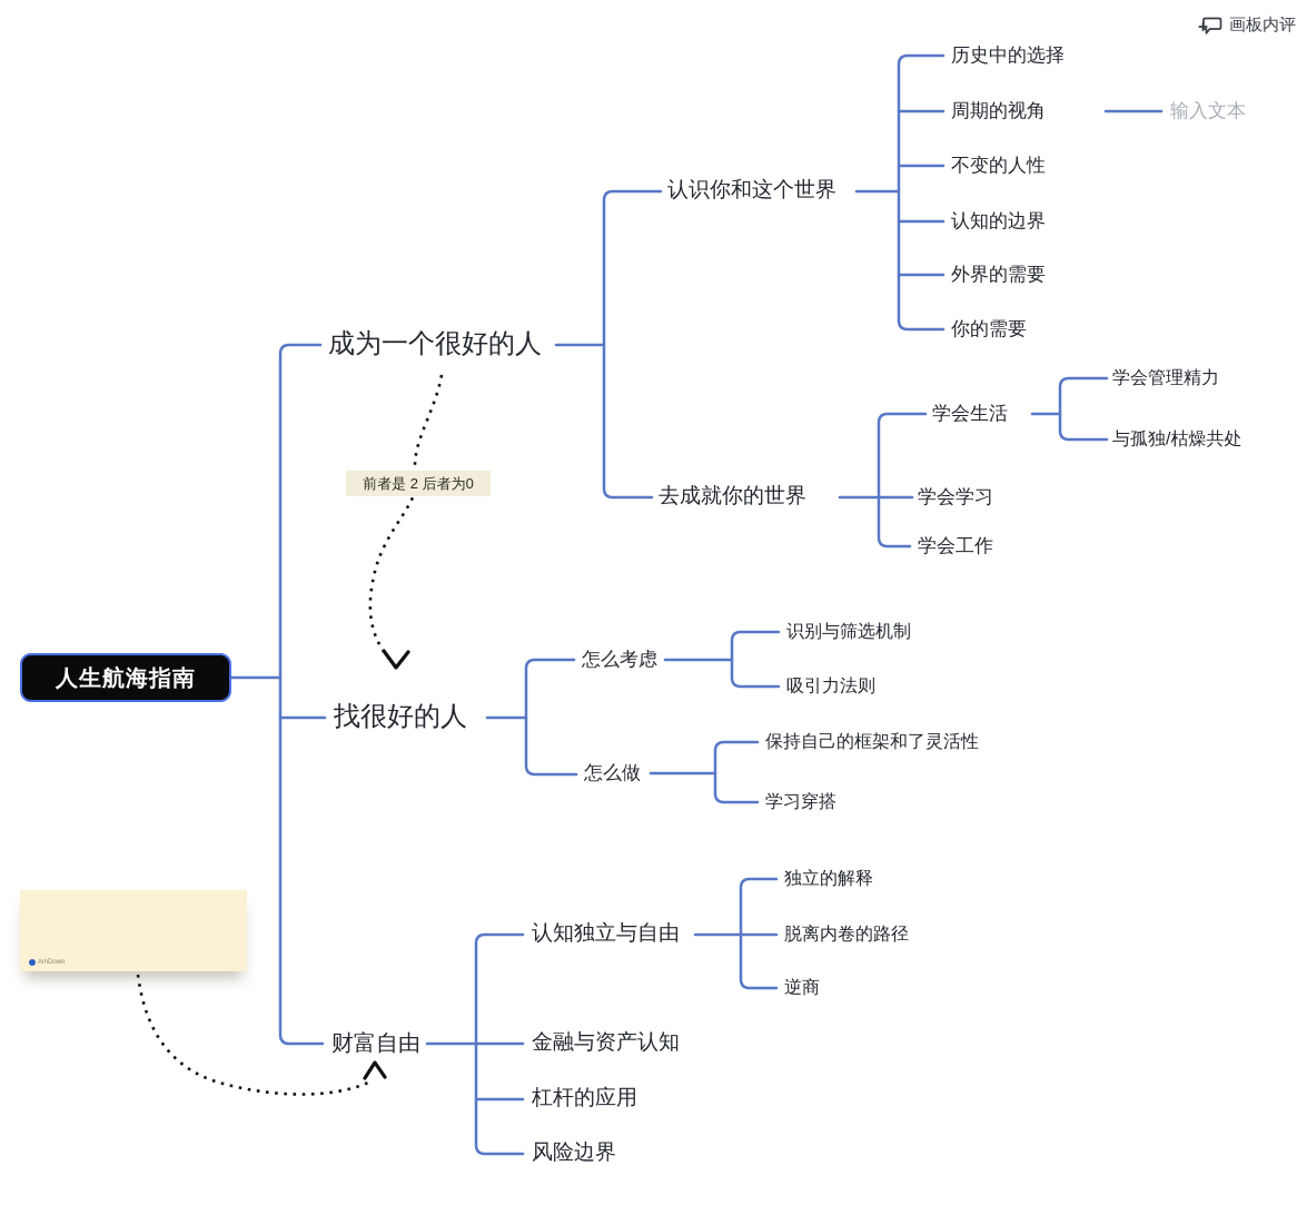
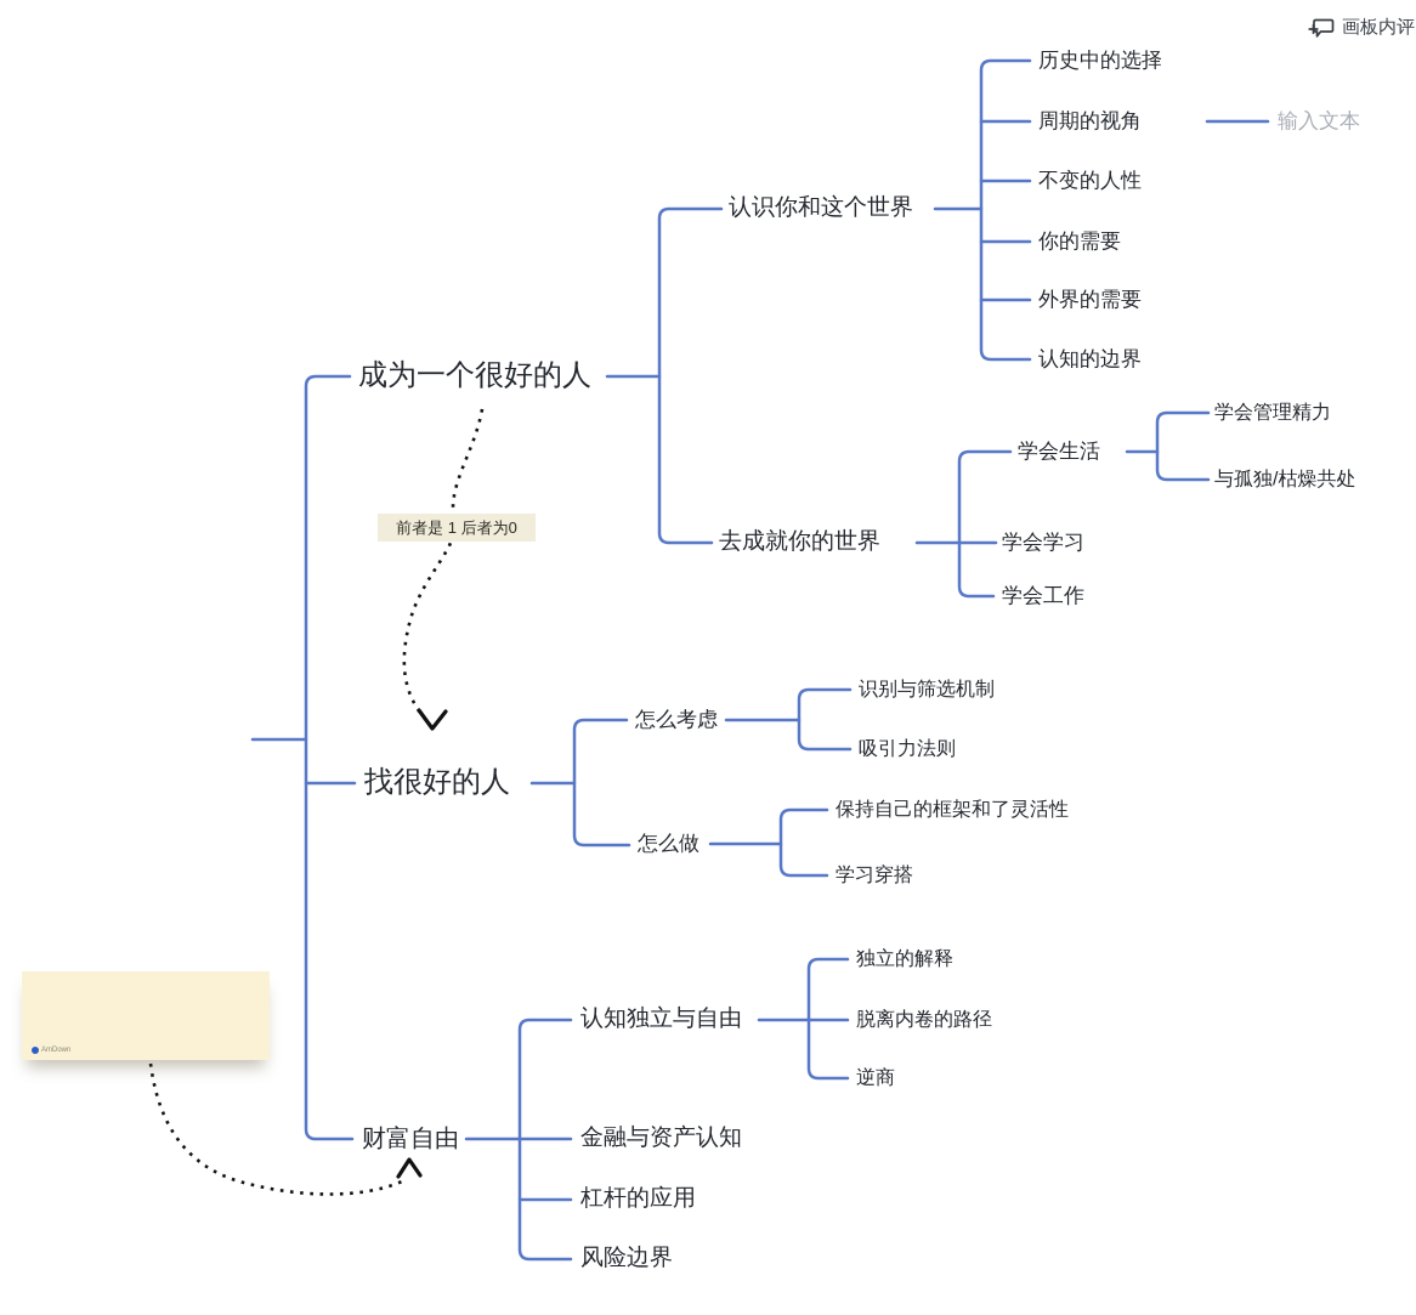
- 人生航海指南
  成为一个很好的人
  认识你和这个世界
  历史中的选择
  周期的视角
  输入文本
  不变的人性
- 认知的边界
+ 你的需要
  外界的需要
- 你的需要
+ 认知的边界
  去成就你的世界
  学会生活
  学会管理精力
  与孤独/枯燥共处
  学会学习
  学会工作
  找很好的人
  怎么考虑
  识别与筛选机制
  吸引力法则
  怎么做
  保持自己的框架和了灵活性
  学习穿搭
  财富自由
  认知独立与自由
  独立的解释
  脱离内卷的路径
  逆商
  金融与资产认知
  杠杆的应用
  风险边界
- 前者是 2 后者为0
+ 前者是 1 后者为0
  画板内评
